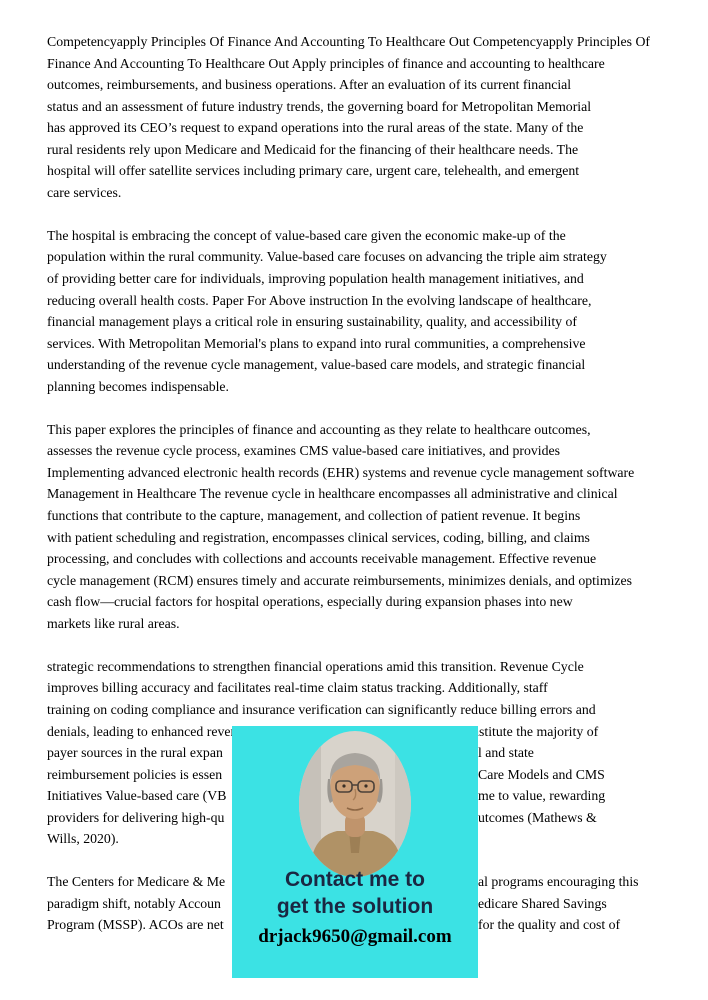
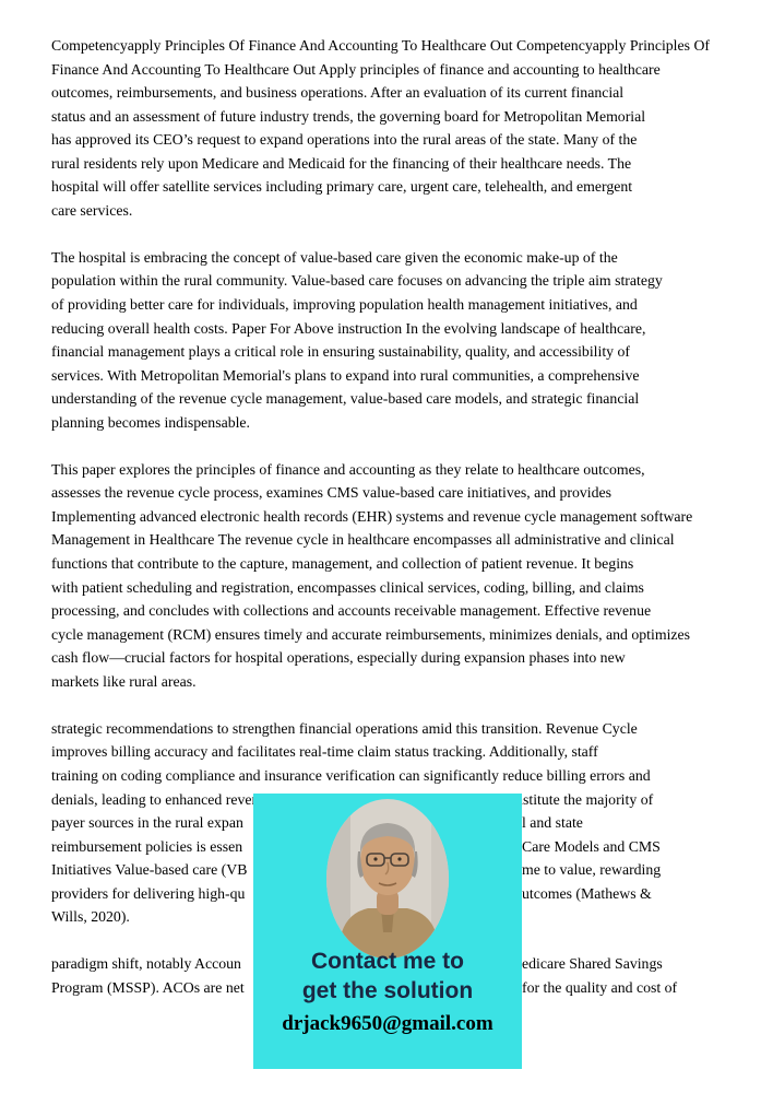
  Competencyapply Principles Of Finance And Accounting To Healthcare Out Competencyapply Principles Of
  Finance And Accounting To Healthcare Out Apply principles of finance and accounting to healthcare
  outcomes, reimbursements, and business operations. After an evaluation of its current financial
  status and an assessment of future industry trends, the governing board for Metropolitan Memorial
  has approved its CEO’s request to expand operations into the rural areas of the state. Many of the
  rural residents rely upon Medicare and Medicaid for the financing of their healthcare needs. The
  hospital will offer satellite services including primary care, urgent care, telehealth, and emergent
  care services.
  The hospital is embracing the concept of value-based care given the economic make-up of the
  population within the rural community. Value-based care focuses on advancing the triple aim strategy
  of providing better care for individuals, improving population health management initiatives, and
  reducing overall health costs. Paper For Above instruction In the evolving landscape of healthcare,
  financial management plays a critical role in ensuring sustainability, quality, and accessibility of
  services. With Metropolitan Memorial's plans to expand into rural communities, a comprehensive
  understanding of the revenue cycle management, value-based care models, and strategic financial
  planning becomes indispensable.
  This paper explores the principles of finance and accounting as they relate to healthcare outcomes,
  assesses the revenue cycle process, examines CMS value-based care initiatives, and provides
  Implementing advanced electronic health records (EHR) systems and revenue cycle management software
  Management in Healthcare The revenue cycle in healthcare encompasses all administrative and clinical
  functions that contribute to the capture, management, and collection of patient revenue. It begins
  with patient scheduling and registration, encompasses clinical services, coding, billing, and claims
  processing, and concludes with collections and accounts receivable management. Effective revenue
  cycle management (RCM) ensures timely and accurate reimbursements, minimizes denials, and optimizes
  cash flow—crucial factors for hospital operations, especially during expansion phases into new
  markets like rural areas.
  strategic recommendations to strengthen financial operations amid this transition. Revenue Cycle
  improves billing accuracy and facilitates real-time claim status tracking. Additionally, staff
  training on coding compliance and insurance verification can significantly reduce billing errors and
  payer sources in the rural expan
  l and state
  reimbursement policies is essen
  Care Models and CMS
  Initiatives Value-based care (VB
  me to value, rewarding
  providers for delivering high-qu
  utcomes (Mathews &
  Wills, 2020).
- The Centers for Medicare & Me
- al programs encouraging this
  paradigm shift, notably Accoun
  edicare Shared Savings
  Program (MSSP). ACOs are net
  for the quality and cost of
  Contact me to
  get the solution
  drjack9650@gmail.com
